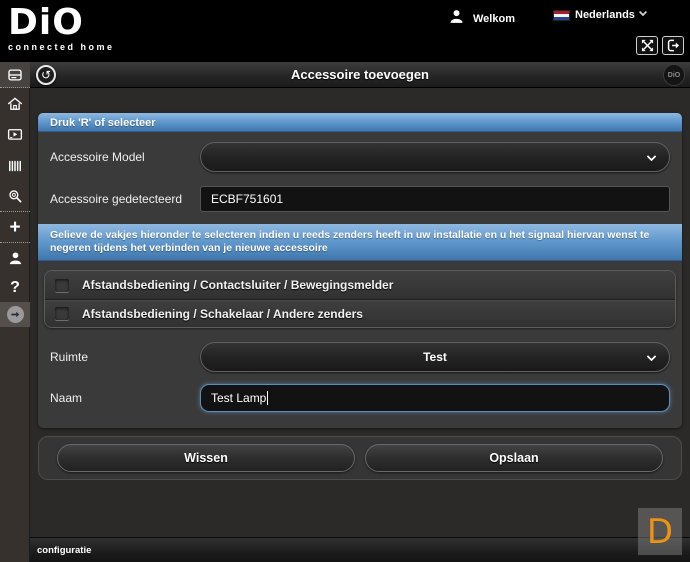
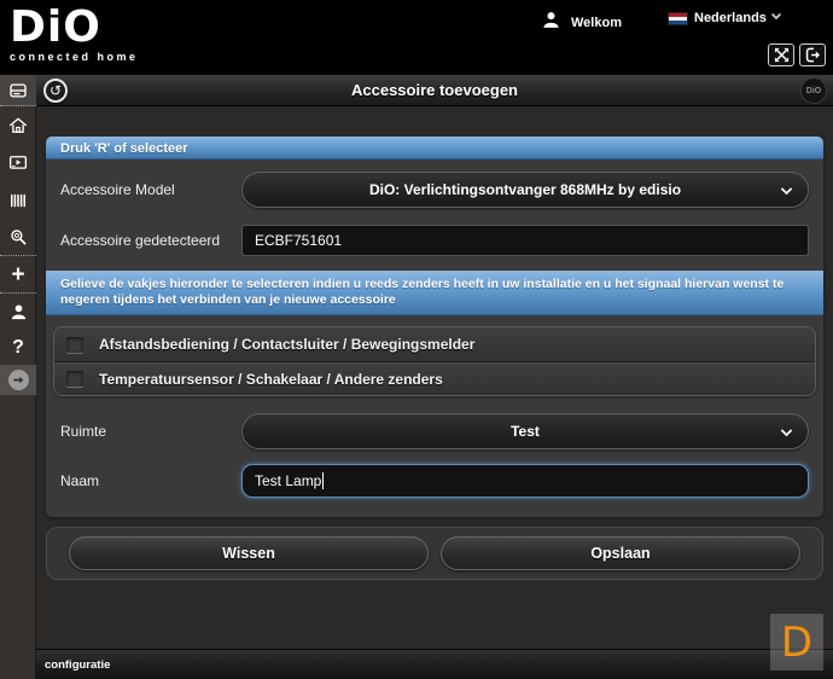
  DiO
  connected home
  Welkom
  Nederlands
  ↺
  Accessoire toevoegen
  +
  ?
  Druk 'R' of selecteer
  Accessoire Model
+ DiO: Verlichtingsontvanger 868MHz by edisio
  Accessoire gedetecteerd
  ECBF751601
  Gelieve de vakjes hieronder te selecteren indien u reeds zenders heeft in uw installatie en u het signaal hiervan wenst te negeren tijdens het verbinden van je nieuwe accessoire
  Afstandsbediening / Contactsluiter / Bewegingsmelder
- Afstandsbediening / Schakelaar / Andere zenders
+ Temperatuursensor / Schakelaar / Andere zenders
  Ruimte
  Test
  Naam
  Test Lamp
  Wissen
  Opslaan
  configuratie
  D
